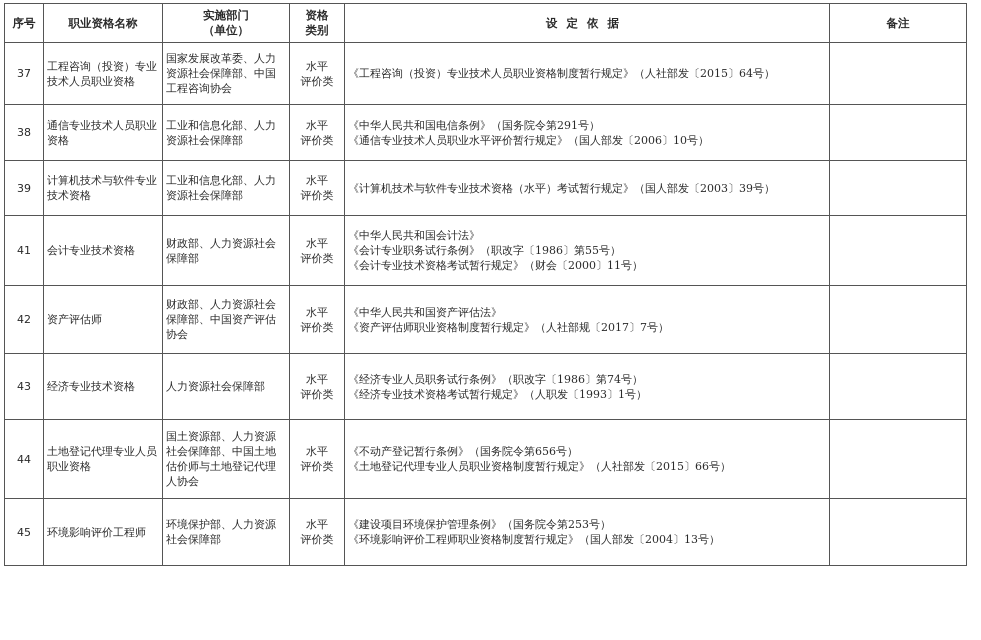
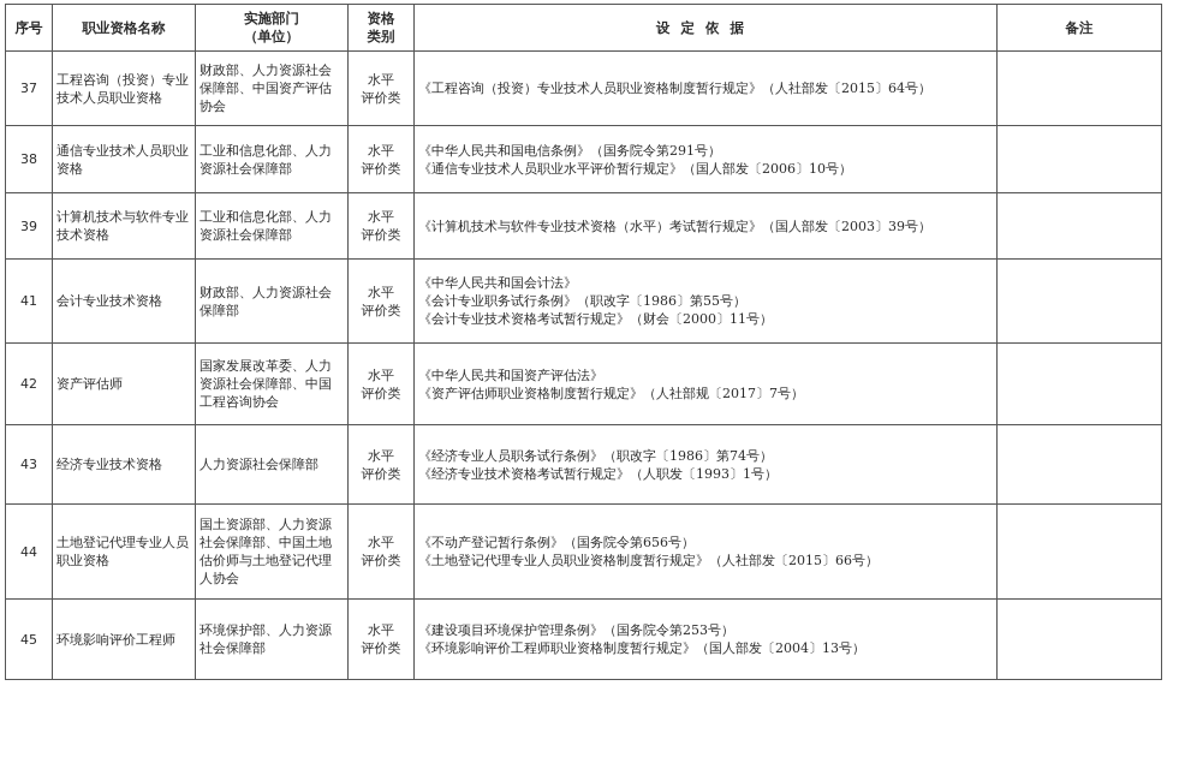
  序号	职业资格名称	实施部门 （单位）	资格 类别	设定依据	备注
- 37	工程咨询（投资）专业技术人员职业资格	国家发展改革委、人力资源社会保障部、中国工程咨询协会	水平 评价类	《工程咨询（投资）专业技术人员职业资格制度暂行规定》（人社部发〔2015〕64号）
+ 37	工程咨询（投资）专业技术人员职业资格	财政部、人力资源社会保障部、中国资产评估协会	水平 评价类	《工程咨询（投资）专业技术人员职业资格制度暂行规定》（人社部发〔2015〕64号）
  38	通信专业技术人员职业资格	工业和信息化部、人力资源社会保障部	水平 评价类	《中华人民共和国电信条例》（国务院令第291号） 《通信专业技术人员职业水平评价暂行规定》（国人部发〔2006〕10号）
  39	计算机技术与软件专业技术资格	工业和信息化部、人力资源社会保障部	水平 评价类	《计算机技术与软件专业技术资格（水平）考试暂行规定》（国人部发〔2003〕39号）
  41	会计专业技术资格	财政部、人力资源社会保障部	水平 评价类	《中华人民共和国会计法》 《会计专业职务试行条例》（职改字〔1986〕第55号） 《会计专业技术资格考试暂行规定》（财会〔2000〕11号）
- 42	资产评估师	财政部、人力资源社会保障部、中国资产评估协会	水平 评价类	《中华人民共和国资产评估法》 《资产评估师职业资格制度暂行规定》（人社部规〔2017〕7号）
+ 42	资产评估师	国家发展改革委、人力资源社会保障部、中国工程咨询协会	水平 评价类	《中华人民共和国资产评估法》 《资产评估师职业资格制度暂行规定》（人社部规〔2017〕7号）
  43	经济专业技术资格	人力资源社会保障部	水平 评价类	《经济专业人员职务试行条例》（职改字〔1986〕第74号） 《经济专业技术资格考试暂行规定》（人职发〔1993〕1号）
  44	土地登记代理专业人员职业资格	国土资源部、人力资源社会保障部、中国土地估价师与土地登记代理人协会	水平 评价类	《不动产登记暂行条例》（国务院令第656号） 《土地登记代理专业人员职业资格制度暂行规定》（人社部发〔2015〕66号）
  45	环境影响评价工程师	环境保护部、人力资源社会保障部	水平 评价类	《建设项目环境保护管理条例》（国务院令第253号） 《环境影响评价工程师职业资格制度暂行规定》（国人部发〔2004〕13号）
